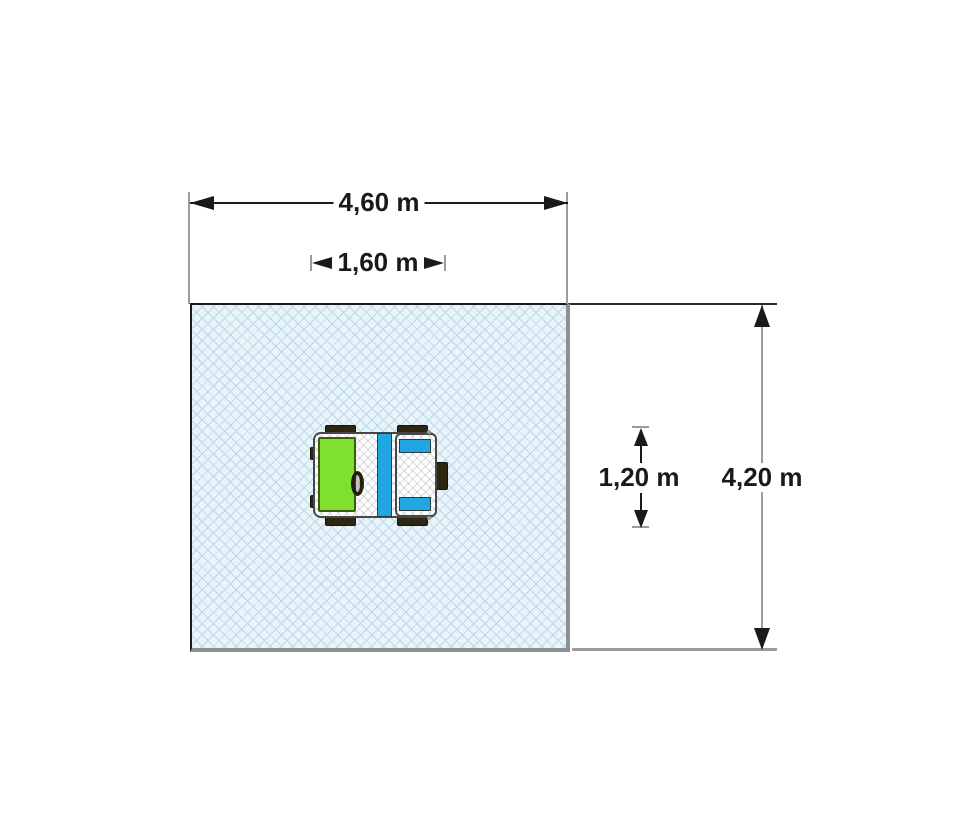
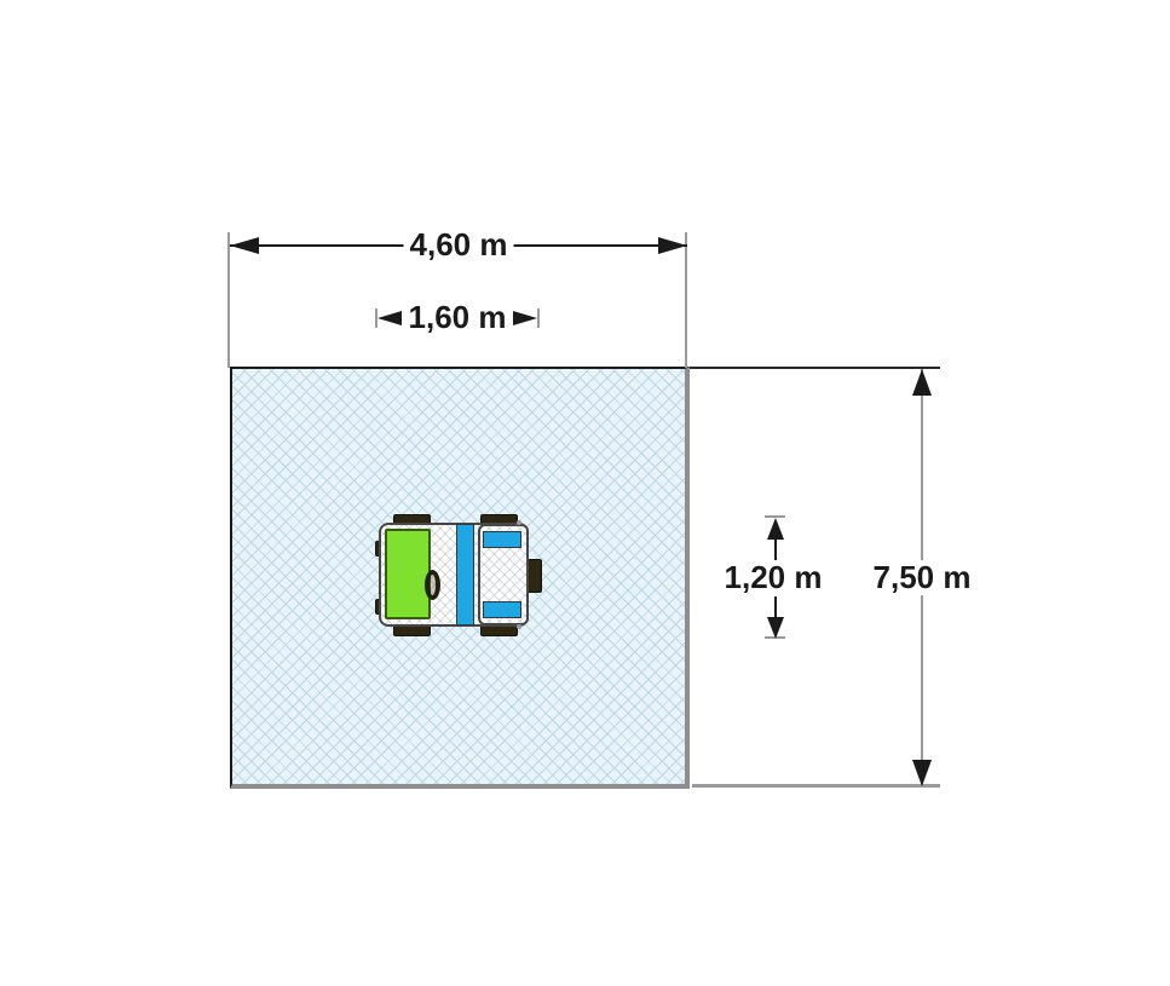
  4,60 m
  1,60 m
  1,20 m
- 4,20 m
+ 7,50 m
